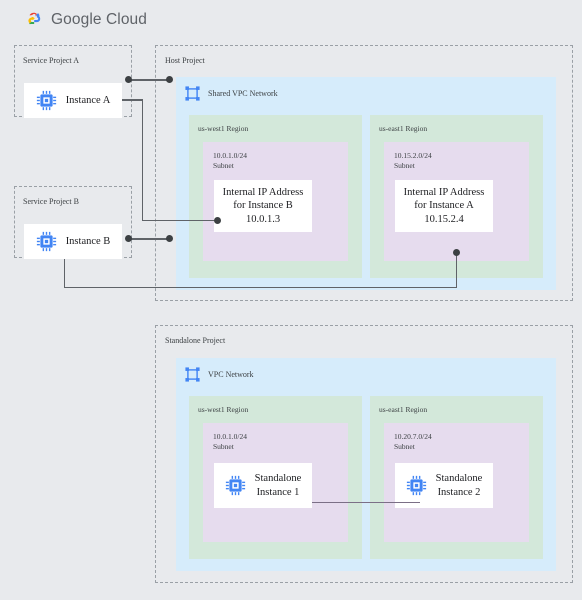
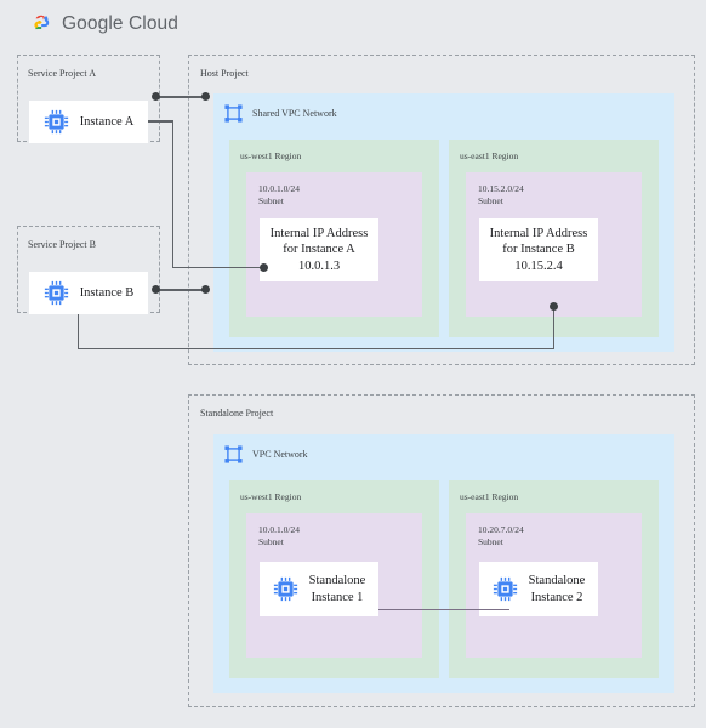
  Google Cloud
  Service Project A
  Instance A
  Service Project B
  Instance B
  Host Project
  Shared VPC Network
  us-west1 Region
  10.0.1.0/24
  Subnet
  Internal IP Address
- for Instance B
+ for Instance A
  10.0.1.3
  us-east1 Region
  10.15.2.0/24
  Subnet
  Internal IP Address
- for Instance A
+ for Instance B
  10.15.2.4
  Standalone Project
  VPC Network
  us-west1 Region
  10.0.1.0/24
  Subnet
  Standalone
  Instance 1
  us-east1 Region
  10.20.7.0/24
  Subnet
  Standalone
  Instance 2
